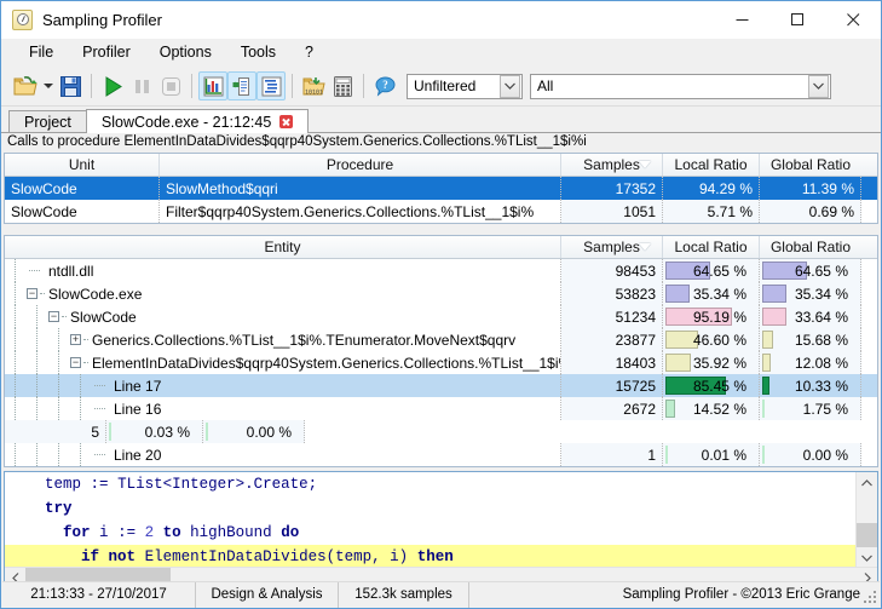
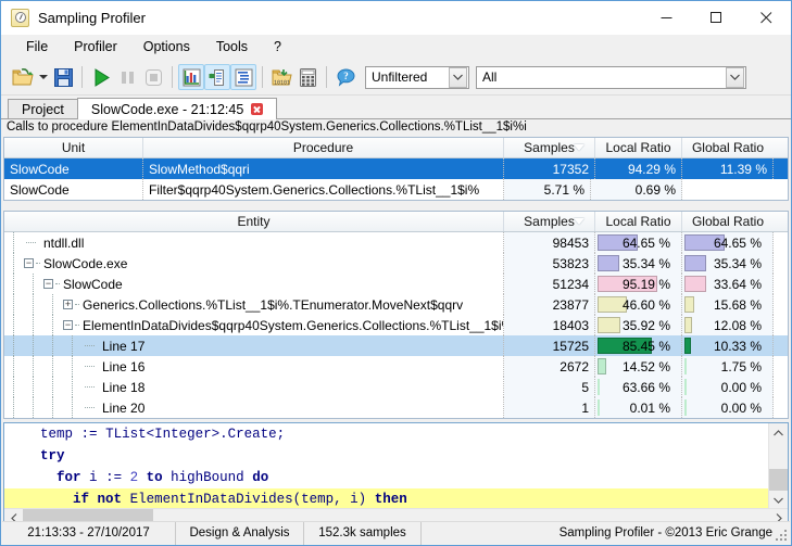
  Sampling Profiler
  File
  Profiler
  Options
  Tools
  ?
  ?
  Unfiltered
  All
  Project
  SlowCode.exe - 21:12:45
  Calls to procedure ElementInDataDivides$qqrp40System.Generics.Collections.%TList__1$i%i
  Unit
  Procedure
  Samples
  Local Ratio
  Global Ratio
  SlowCode
  SlowMethod$qqri
  17352
  94.29 %
  11.39 %
  SlowCode
  Filter$qqrp40System.Generics.Collections.%TList__1$i%
- 1051
  5.71 %
  0.69 %
  Entity
  Samples
  Local Ratio
  Global Ratio
  ntdll.dll
  98453
  64.65 %
  64.65 %
  −
  SlowCode.exe
  53823
  35.34 %
  35.34 %
  −
  SlowCode
  51234
  95.19 %
  33.64 %
  +
  Generics.Collections.%TList__1$i%.TEnumerator.MoveNext$qqrv
  23877
  46.60 %
  15.68 %
  −
  ElementInDataDivides$qqrp40System.Generics.Collections.%TList__1$i
  18403
  35.92 %
  12.08 %
  Line 17
  15725
  85.45 %
  10.33 %
  Line 16
  2672
  14.52 %
  1.75 %
+ Line 18
  5
- 0.03 %
+ 63.66 %
  0.00 %
  Line 20
  1
  0.01 %
  0.00 %
  temp := TList<Integer>.Create;
  try
  for i := 2 to highBound do
  if not ElementInDataDivides(temp, i) then
  21:13:33 - 27/10/2017
  Design & Analysis
  152.3k samples
  Sampling Profiler - ©2013 Eric Grange
